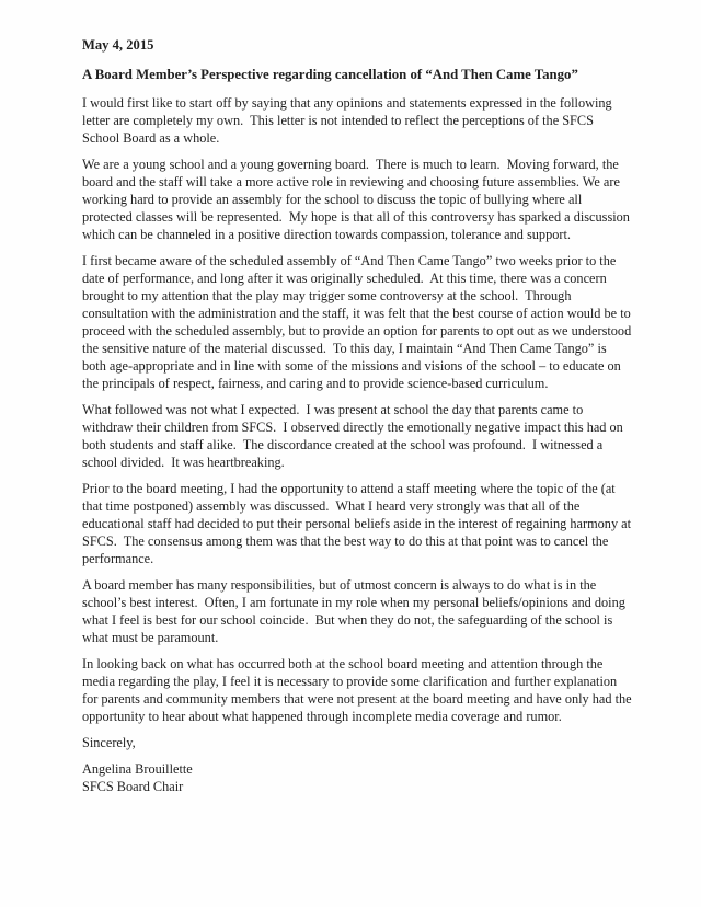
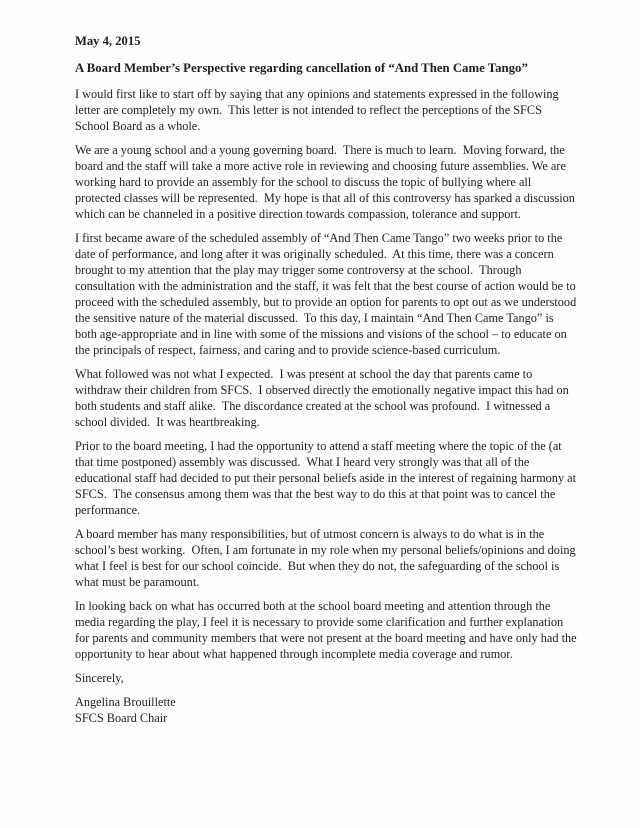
  May 4, 2015
  A Board Member’s Perspective regarding cancellation of “And Then Came Tango”
  I would first like to start off by saying that any opinions and statements expressed in the following letter are completely my own. This letter is not intended to reflect the perceptions of the SFCS School Board as a whole.
  We are a young school and a young governing board. There is much to learn. Moving forward, the board and the staff will take a more active role in reviewing and choosing future assemblies. We are working hard to provide an assembly for the school to discuss the topic of bullying where all protected classes will be represented. My hope is that all of this controversy has sparked a discussion which can be channeled in a positive direction towards compassion, tolerance and support.
  I first became aware of the scheduled assembly of “And Then Came Tango” two weeks prior to the date of performance, and long after it was originally scheduled. At this time, there was a concern brought to my attention that the play may trigger some controversy at the school. Through consultation with the administration and the staff, it was felt that the best course of action would be to proceed with the scheduled assembly, but to provide an option for parents to opt out as we understood the sensitive nature of the material discussed. To this day, I maintain “And Then Came Tango” is both age-appropriate and in line with some of the missions and visions of the school – to educate on the principals of respect, fairness, and caring and to provide science-based curriculum.
  What followed was not what I expected. I was present at school the day that parents came to withdraw their children from SFCS. I observed directly the emotionally negative impact this had on both students and staff alike. The discordance created at the school was profound. I witnessed a school divided. It was heartbreaking.
  Prior to the board meeting, I had the opportunity to attend a staff meeting where the topic of the (at that time postponed) assembly was discussed. What I heard very strongly was that all of the educational staff had decided to put their personal beliefs aside in the interest of regaining harmony at SFCS. The consensus among them was that the best way to do this at that point was to cancel the performance.
- A board member has many responsibilities, but of utmost concern is always to do what is in the school’s best interest. Often, I am fortunate in my role when my personal beliefs/opinions and doing what I feel is best for our school coincide. But when they do not, the safeguarding of the school is what must be paramount.
+ A board member has many responsibilities, but of utmost concern is always to do what is in the school’s best working. Often, I am fortunate in my role when my personal beliefs/opinions and doing what I feel is best for our school coincide. But when they do not, the safeguarding of the school is what must be paramount.
  In looking back on what has occurred both at the school board meeting and attention through the media regarding the play, I feel it is necessary to provide some clarification and further explanation for parents and community members that were not present at the board meeting and have only had the opportunity to hear about what happened through incomplete media coverage and rumor.
  Sincerely,
  Angelina Brouillette
  SFCS Board Chair
